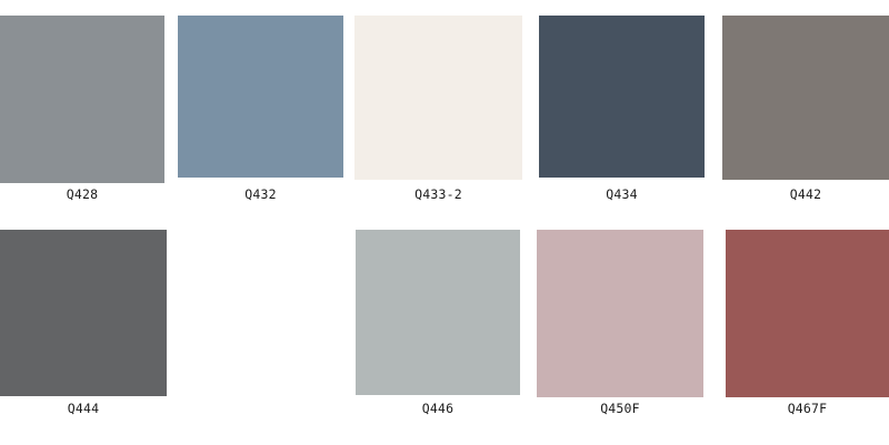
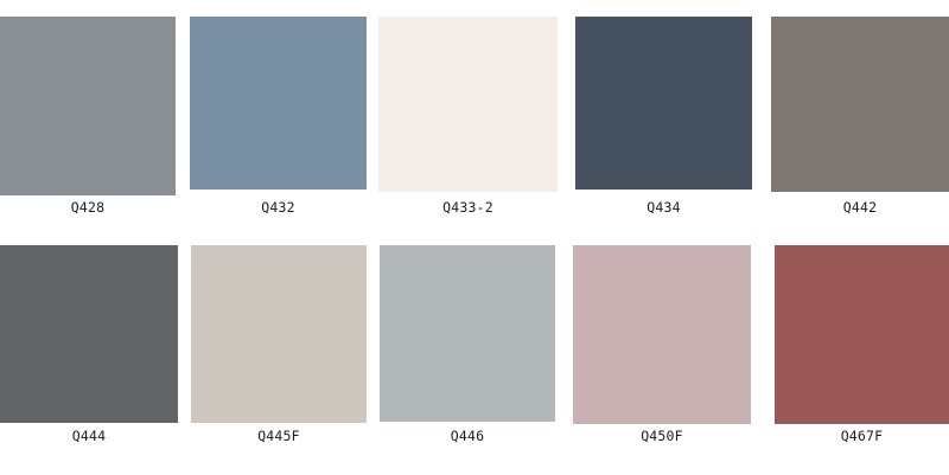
  Q428
  Q432
  Q433-2
  Q434
  Q442
  Q444
+ Q445F
  Q446
  Q450F
  Q467F
